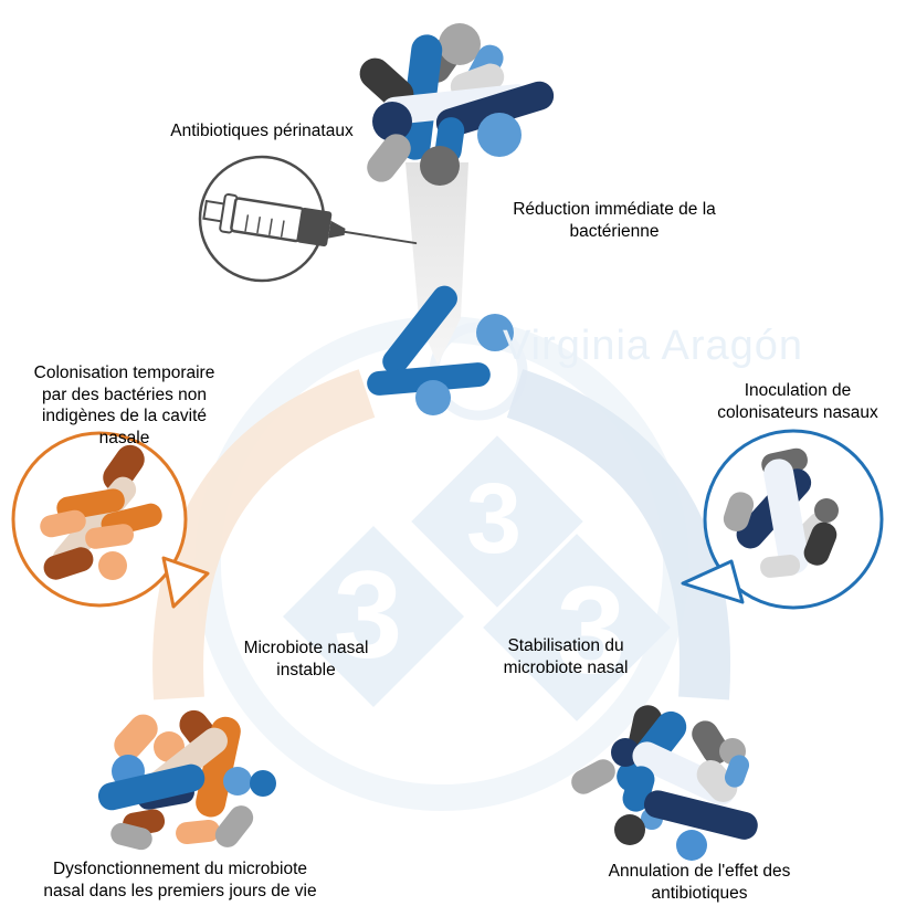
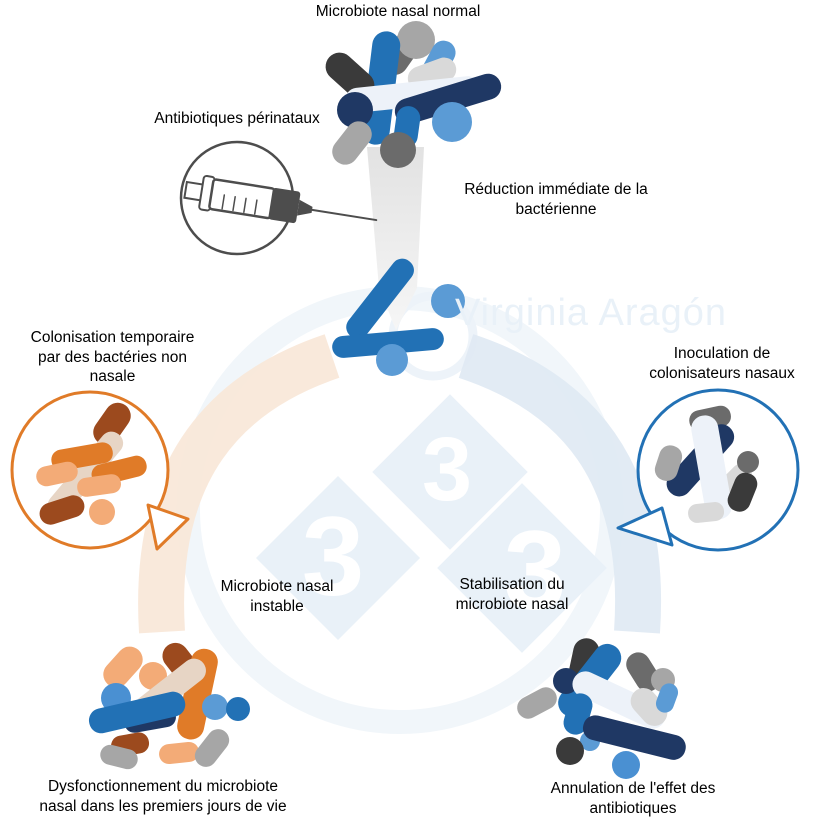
  3
  3
  Virginia Aragón
+ Microbiote nasal normal
  Antibiotiques périnataux
  Réduction immédiate de la
  bactérienne
  Colonisation temporaire
  par des bactéries non
- indigènes de la cavité
  nasale
  Inoculation de
  colonisateurs nasaux
  Microbiote nasal
  instable
  Stabilisation du
  microbiote nasal
  Dysfonctionnement du microbiote
  nasal dans les premiers jours de vie
  Annulation de l'effet des
  antibiotiques
